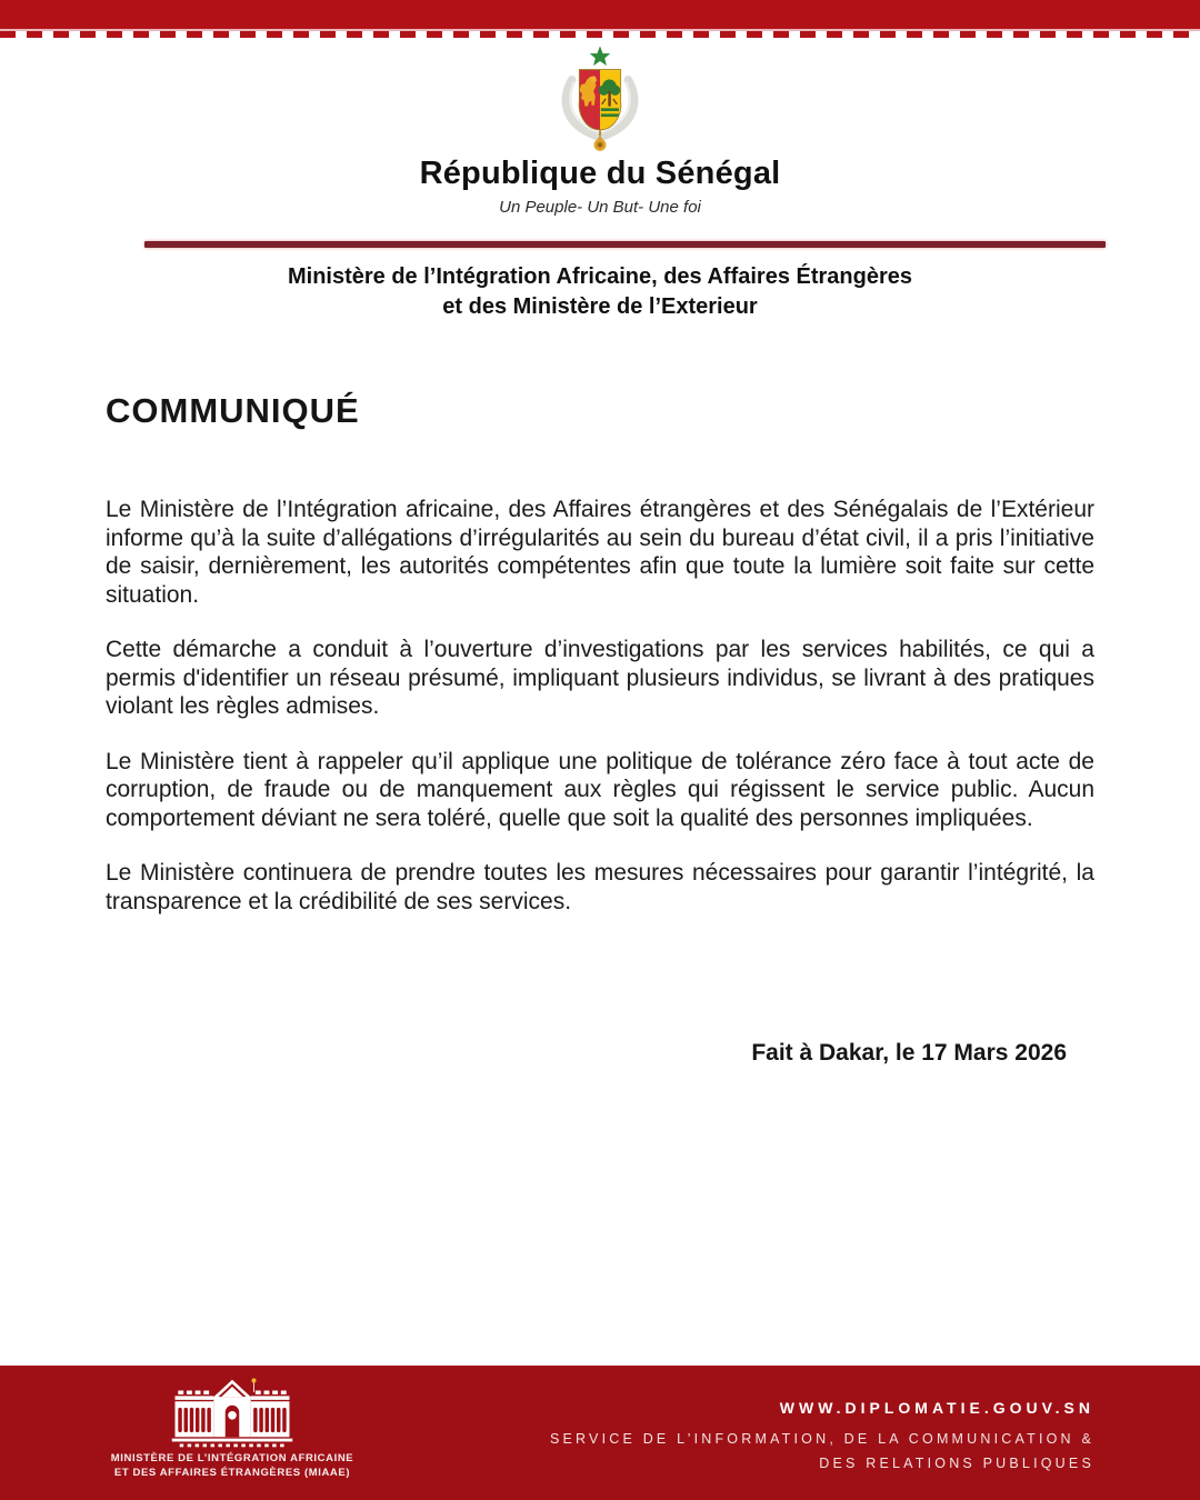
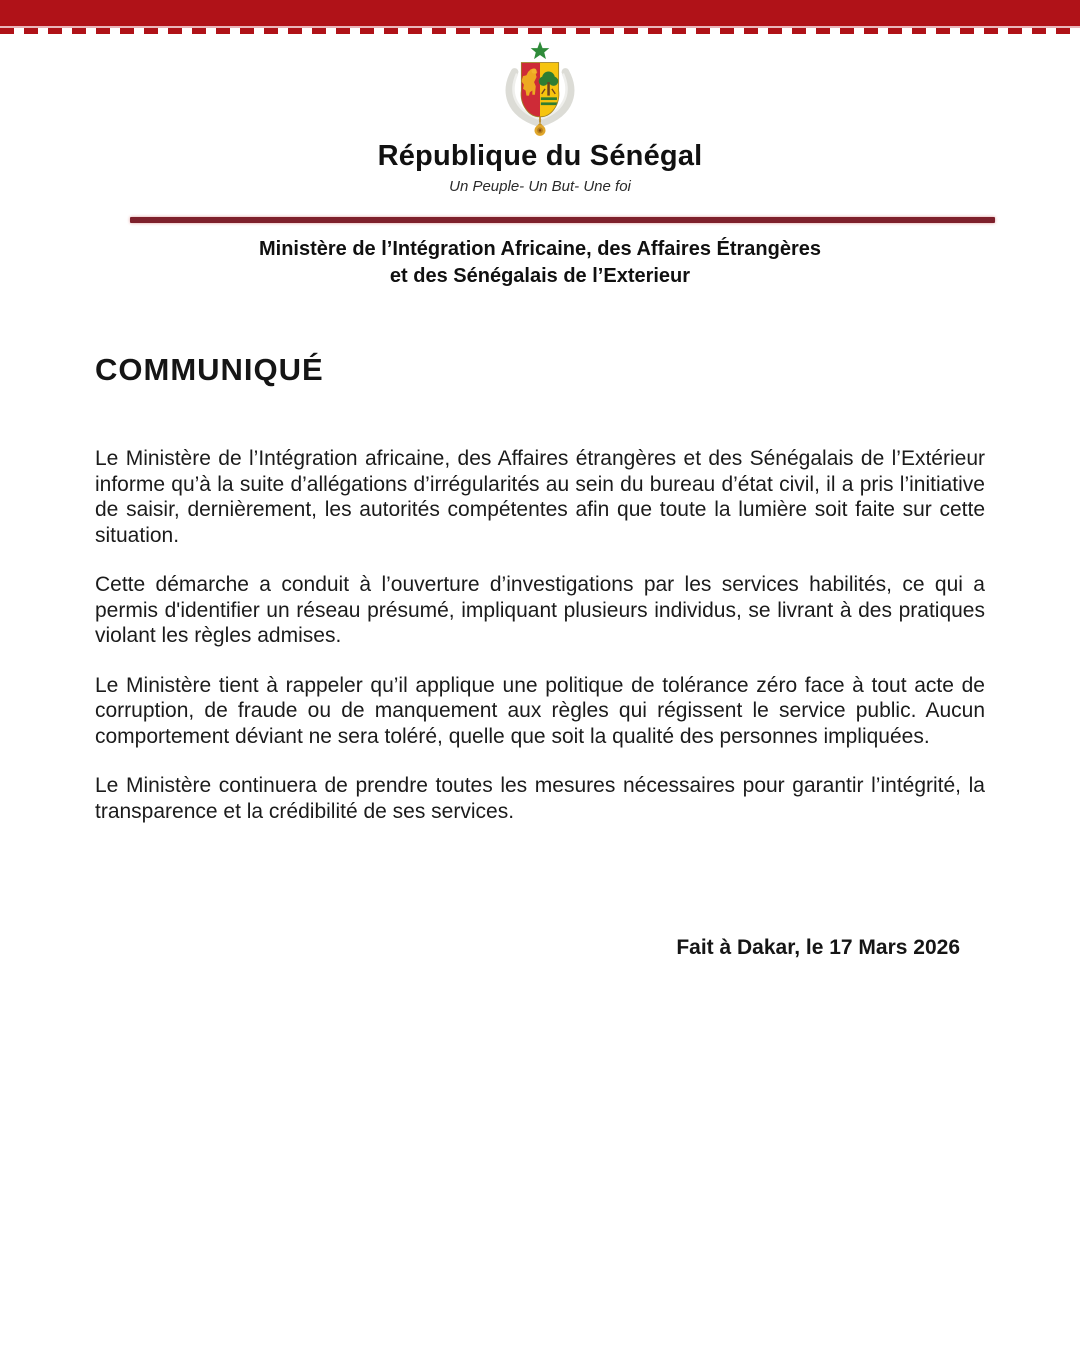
  République du Sénégal
  Un Peuple- Un But- Une foi
  Ministère de l’Intégration Africaine, des Affaires Étrangères
- et des Ministère de l’Exterieur
+ et des Sénégalais de l’Exterieur
  COMMUNIQUÉ
  Le Ministère de l’Intégration africaine, des Affaires étrangères et des Sénégalais de l’Extérieur informe qu’à la suite d’allégations d’irrégularités au sein du bureau d’état civil, il a pris l’initiative de saisir, dernièrement, les autorités compétentes afin que toute la lumière soit faite sur cette situation.
  Cette démarche a conduit à l’ouverture d’investigations par les services habilités, ce qui a permis d'identifier un réseau présumé, impliquant plusieurs individus, se livrant à des pratiques violant les règles admises.
  Le Ministère tient à rappeler qu’il applique une politique de tolérance zéro face à tout acte de corruption, de fraude ou de manquement aux règles qui régissent le service public. Aucun comportement déviant ne sera toléré, quelle que soit la qualité des personnes impliquées.
  Le Ministère continuera de prendre toutes les mesures nécessaires pour garantir l’intégrité, la transparence et la crédibilité de ses services.
  Fait à Dakar, le 17 Mars 2026
- MINISTÈRE DE L’INTÉGRATION AFRICAINE
- ET DES AFFAIRES ÉTRANGÈRES (MIAAE)
- WWW.DIPLOMATIE.GOUV.SN
- SERVICE DE L’INFORMATION, DE LA COMMUNICATION &
- DES RELATIONS PUBLIQUES
